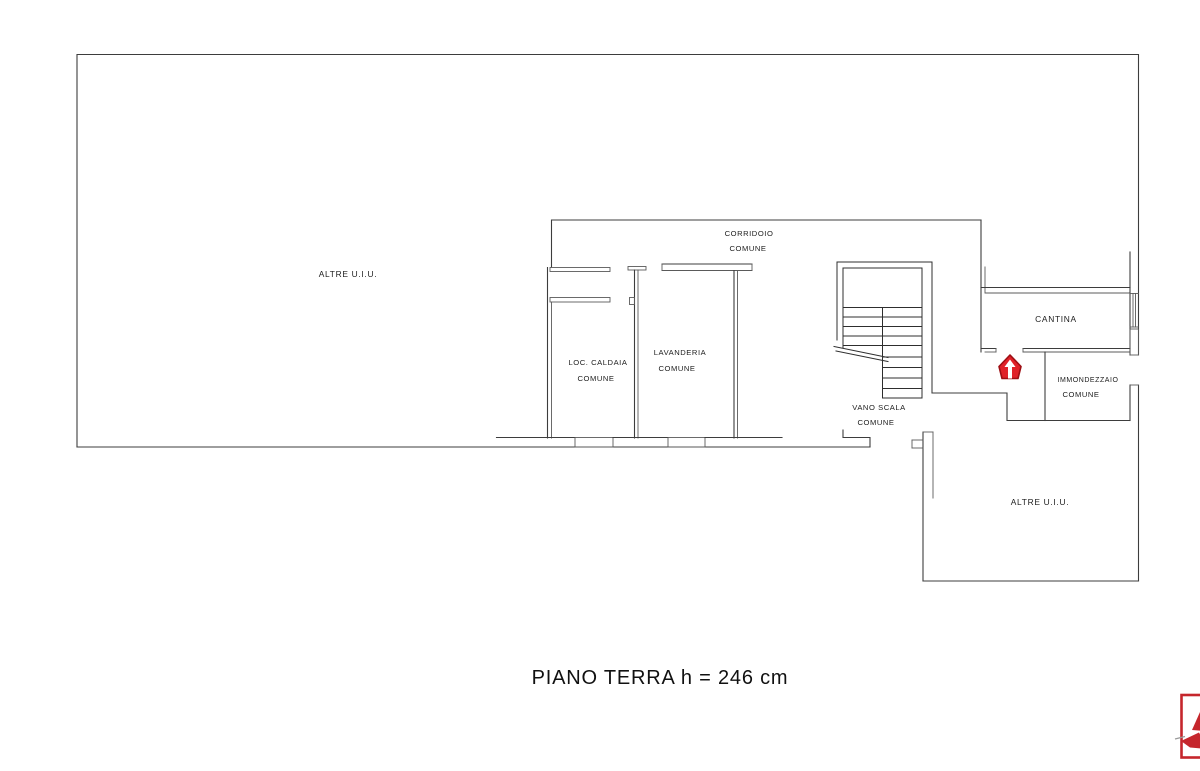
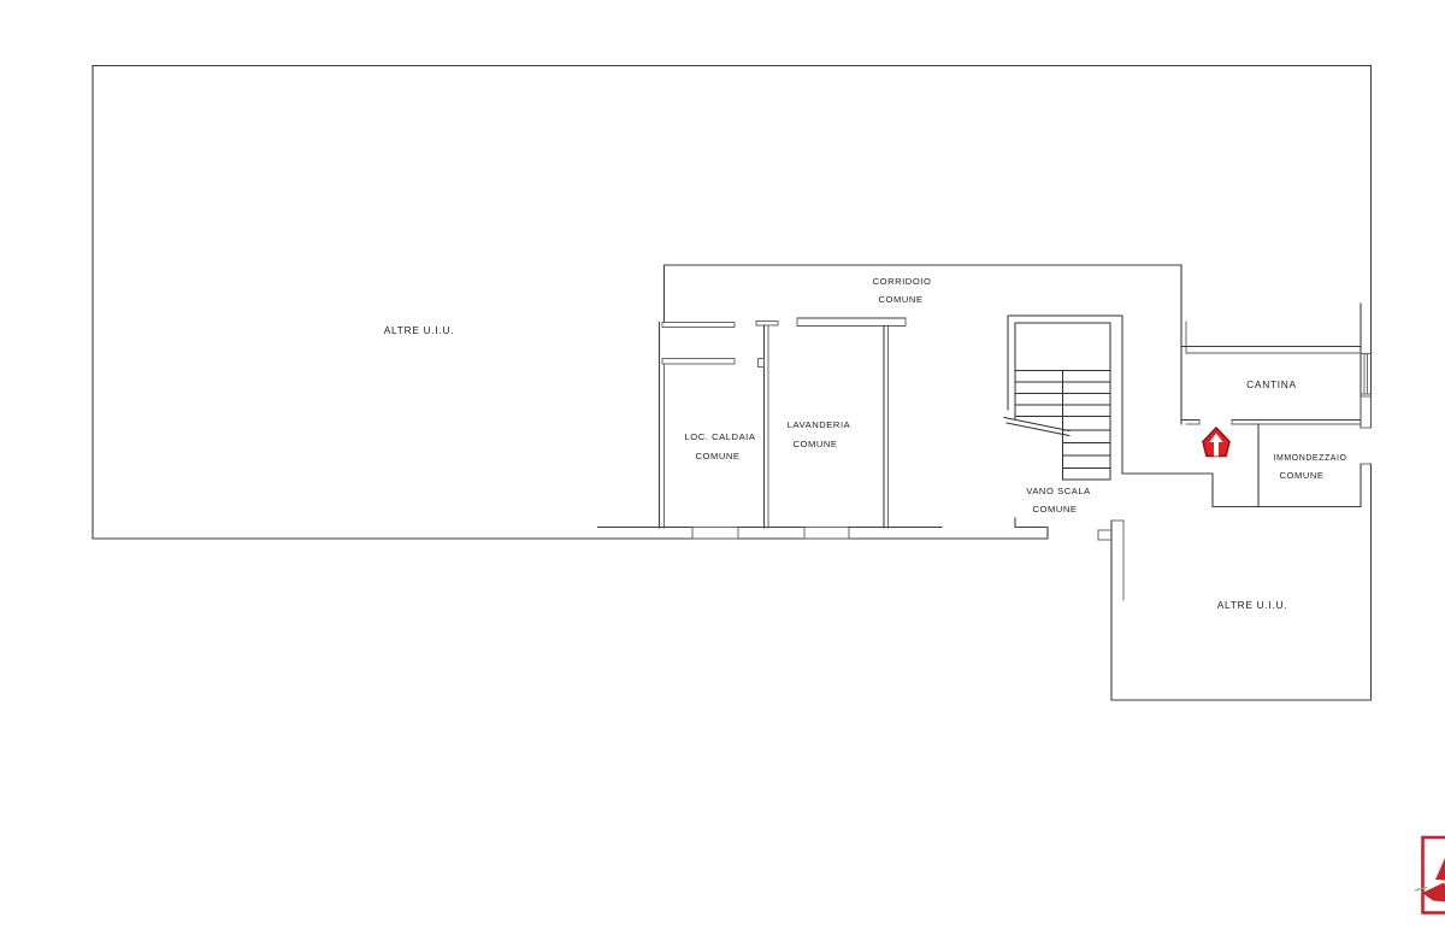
  ALTRE U.I.U.
  CORRIDOIO
  COMUNE
  LOC. CALDAIA
  COMUNE
  LAVANDERIA
  COMUNE
  VANO SCALA
  COMUNE
  CANTINA
  COMUNE
  ALTRE U.I.U.
- PIANO TERRA h = 246 cm
